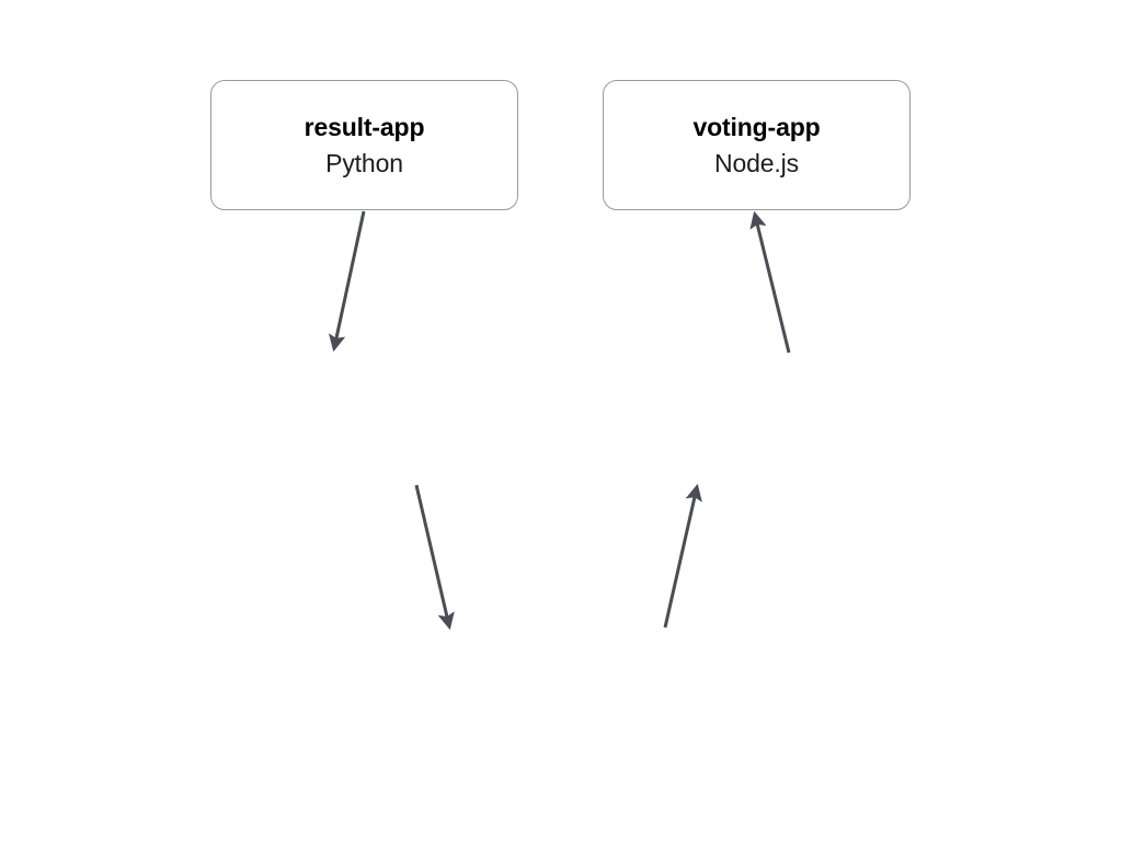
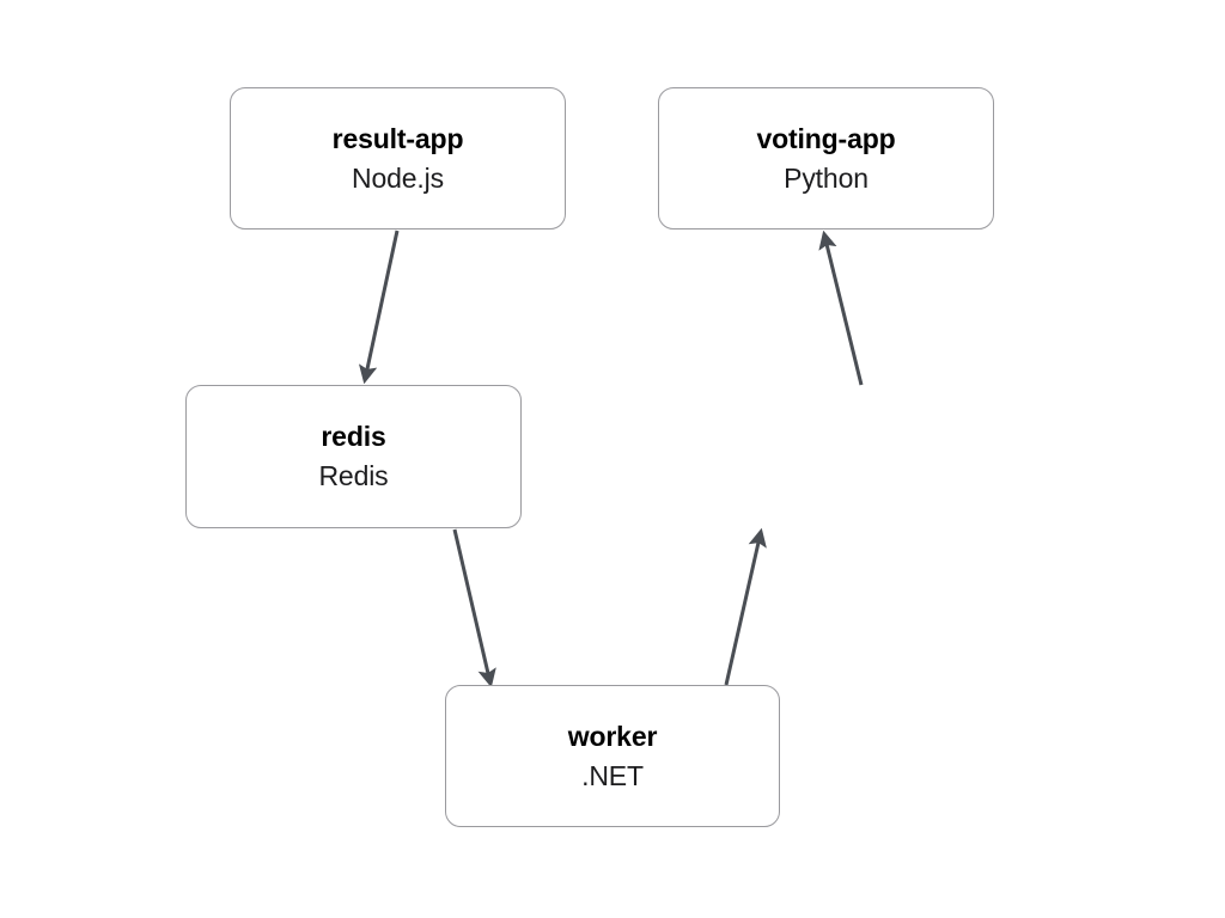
  result-app
- Python
+ Node.js
  voting-app
- Node.js
+ Python
+ redis
+ Redis
+ worker
+ .NET
